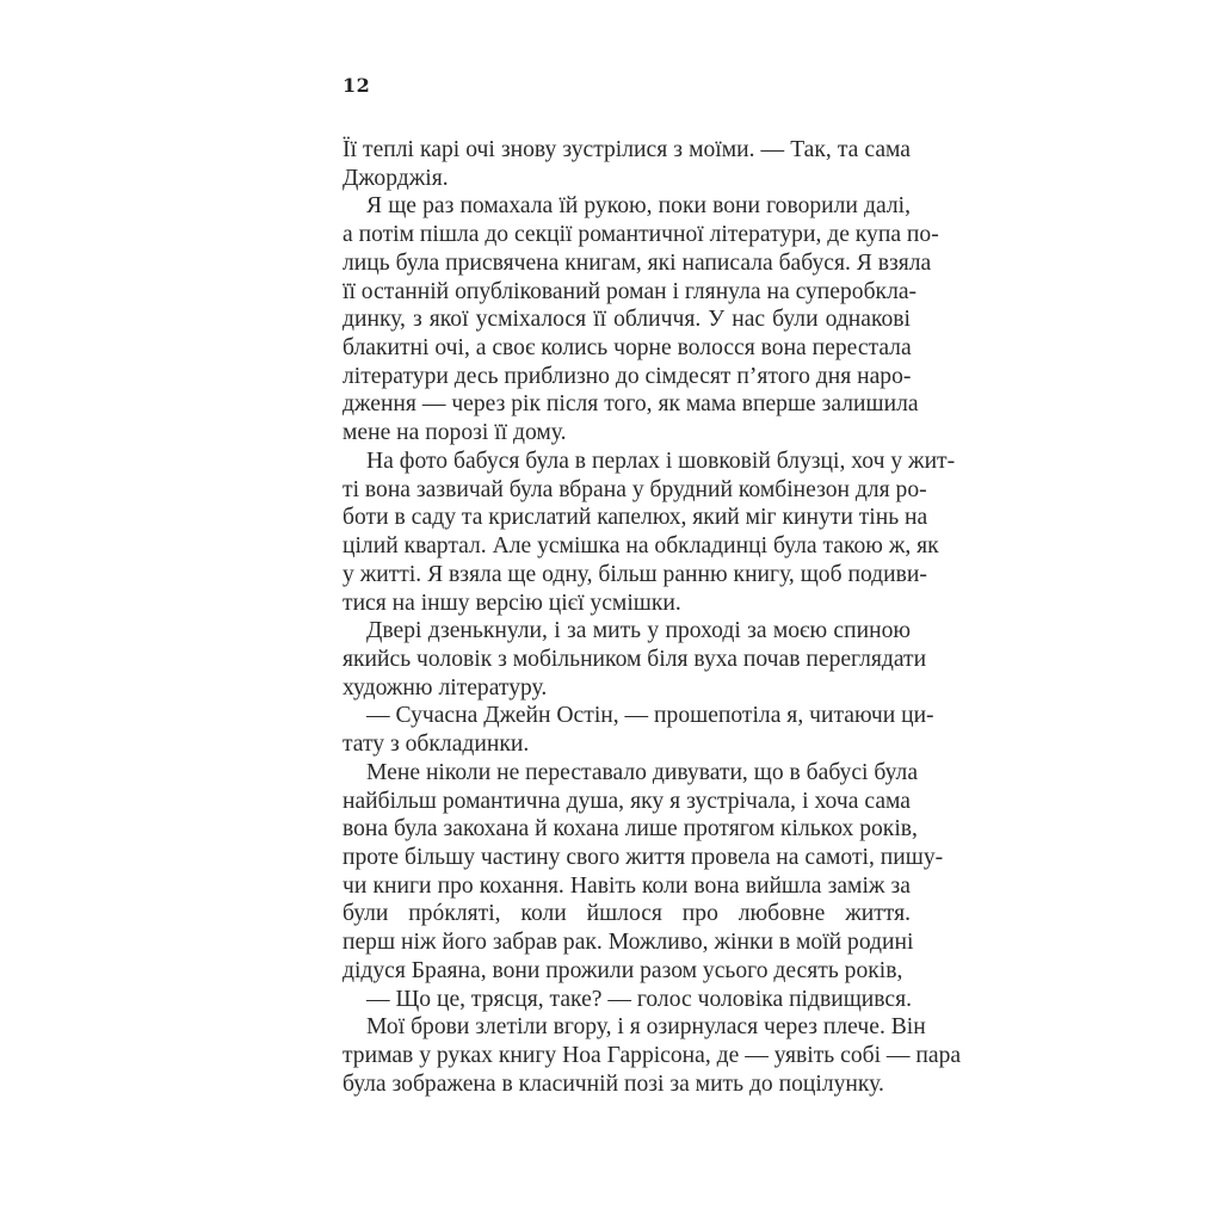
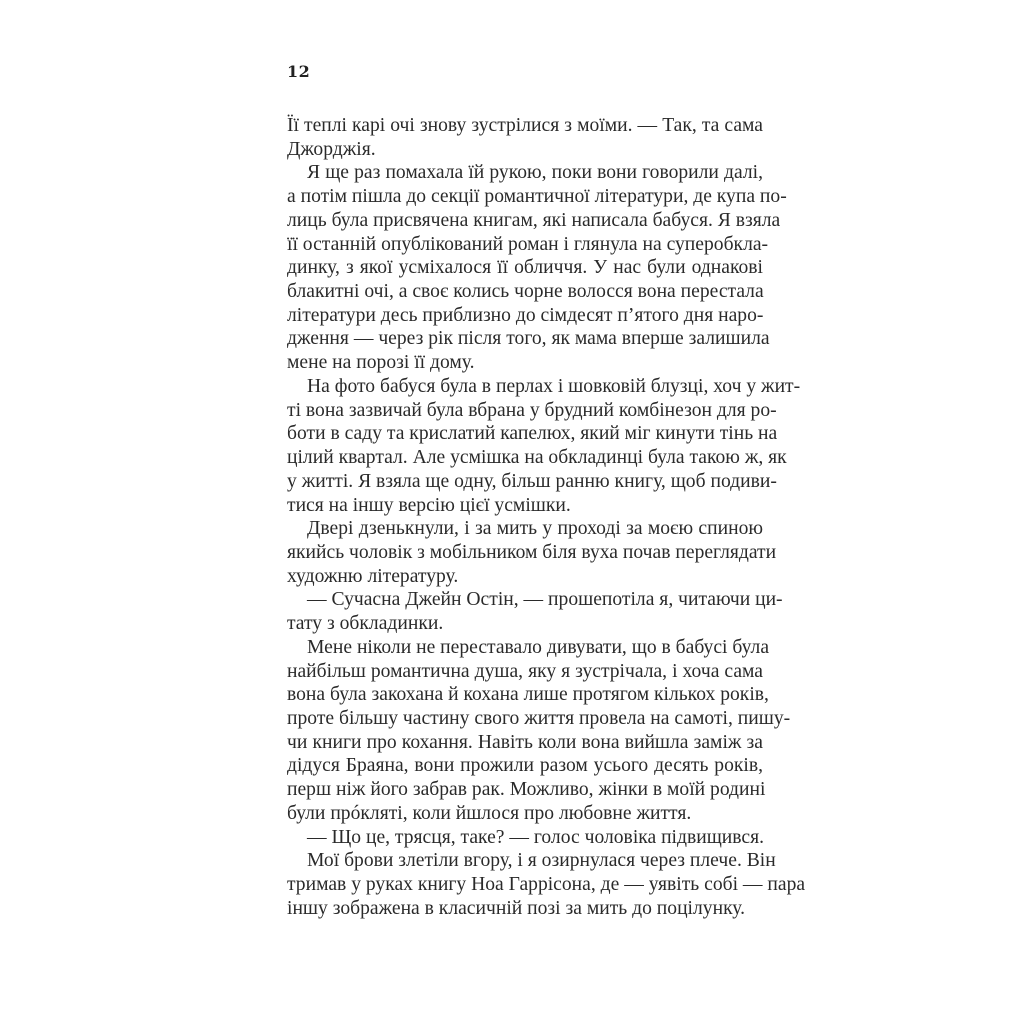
  12
  Її теплі карі очі знову зустрілися з моїми. — Так, та сама
  Джорджія.
  Я ще раз помахала їй рукою, поки вони говорили далі,
  а потім пішла до секції романтичної літератури, де купа по-
  лиць була присвячена книгам, які написала бабуся. Я взяла
  її останній опублікований роман і глянула на суперобкла-
  динку, з якої усміхалося її обличчя. У нас були однакові
  блакитні очі, а своє колись чорне волосся вона перестала
  літератури десь приблизно до сімдесят п’ятого дня наро-
  дження — через рік після того, як мама вперше залишила
  мене на порозі її дому.
  На фото бабуся була в перлах і шовковій блузці, хоч у жит-
  ті вона зазвичай була вбрана у брудний комбінезон для ро-
  боти в саду та крислатий капелюх, який міг кинути тінь на
  цілий квартал. Але усмішка на обкладинці була такою ж, як
  у житті. Я взяла ще одну, більш ранню книгу, щоб подиви-
  тися на іншу версію цієї усмішки.
  Двері дзенькнули, і за мить у проході за моєю спиною
  якийсь чоловік з мобільником біля вуха почав переглядати
  художню літературу.
  — Сучасна Джейн Остін, — прошепотіла я, читаючи ци-
  тату з обкладинки.
  Мене ніколи не переставало дивувати, що в бабусі була
  найбільш романтична душа, яку я зустрічала, і хоча сама
  вона була закохана й кохана лише протягом кількох років,
  проте більшу частину свого життя провела на самоті, пишу-
  чи книги про кохання. Навіть коли вона вийшла заміж за
- були прóкляті, коли йшлося про любовне життя.
+ дідуся Браяна, вони прожили разом усього десять років,
  перш ніж його забрав рак. Можливо, жінки в моїй родині
- дідуся Браяна, вони прожили разом усього десять років,
+ були прóкляті, коли йшлося про любовне життя.
  — Що це, трясця, таке? — голос чоловіка підвищився.
  Мої брови злетіли вгору, і я озирнулася через плече. Він
  тримав у руках книгу Ноа Гаррісона, де — уявіть собі — пара
- була зображена в класичній позі за мить до поцілунку.
+ іншу зображена в класичній позі за мить до поцілунку.
